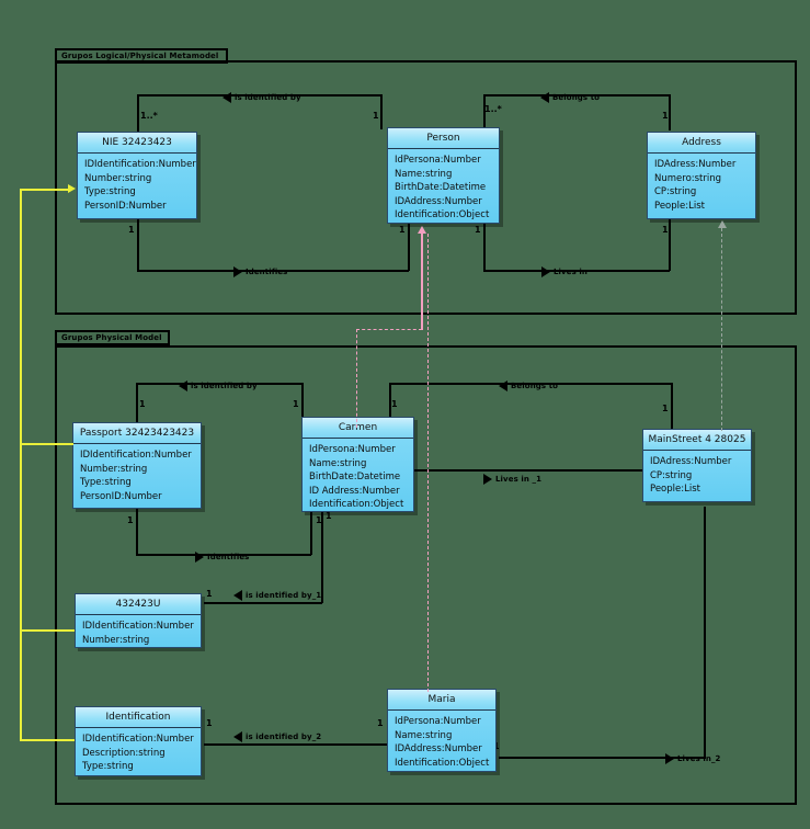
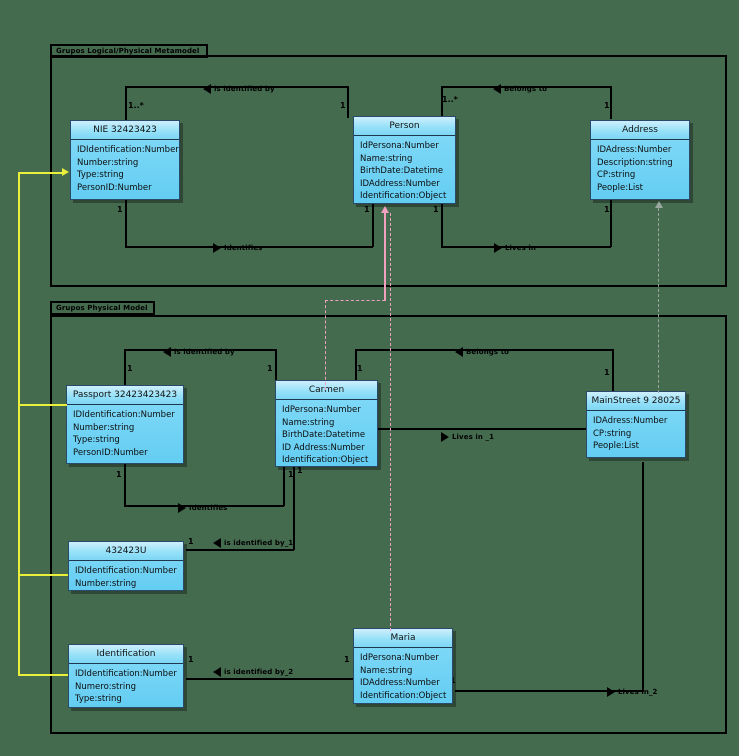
  Grupos Logical/Physical Metamodel
  1..*
  1
  is identified by
  1..*
  1
  Belongs to
  1
  1
  Identifies
  1
  1
  Lives in
  NIE 32423423
  IDIdentification:Number
  Number:string
  Type:string
  PersonID:Number
  Person
  IdPersona:Number
  Name:string
  BirthDate:Datetime
  IDAddress:Number
  Identification:Object
  Address
  IDAdress:Number
- Numero:string
+ Description:string
  CP:string
  People:List
  Grupos Physical Model
  1
  1
  is identified by
  1
  1
  Belongs to
  1
  1
  Identifies
  Lives in _1
  1
  1
  is identified by_1
  1
  1
  is identified by_2
  Lives in_2
  Passport 32423423423
  IDIdentification:Number
  Number:string
  Type:string
  PersonID:Number
  Carmen
  IdPersona:Number
  Name:string
  BirthDate:Datetime
  ID Address:Number
  Identification:Object
- MainStreet 4 28025
+ MainStreet 9 28025
  IDAdress:Number
  CP:string
  People:List
  432423U
  IDIdentification:Number
  Number:string
  Identification
  IDIdentification:Number
- Description:string
+ Numero:string
  Type:string
  Maria
  IdPersona:Number
  Name:string
  IDAddress:Number
  Identification:Object
